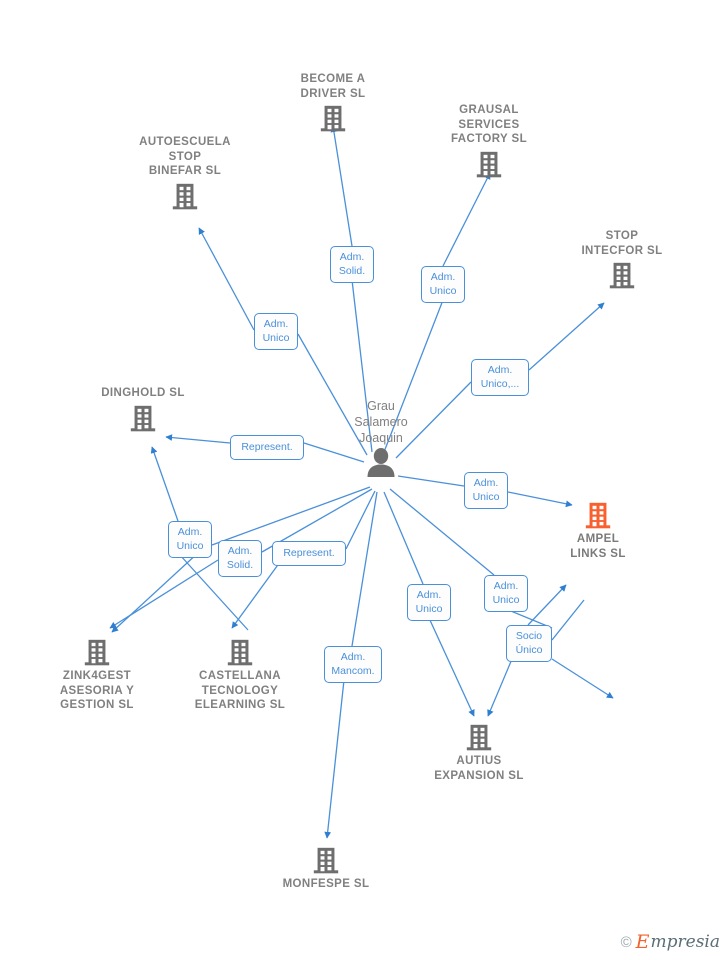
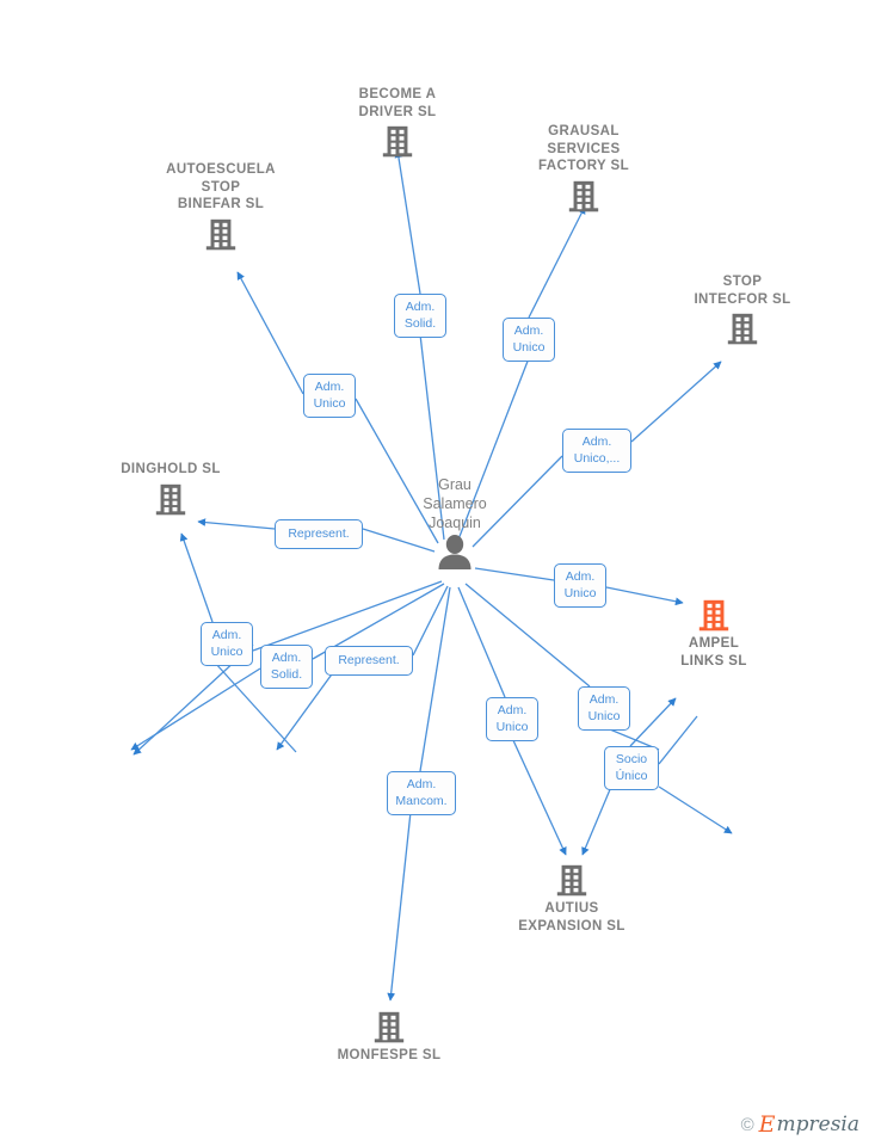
  BECOME A
  DRIVER SL
  GRAUSAL
  SERVICES
  FACTORY SL
  AUTOESCUELA
  STOP
  BINEFAR SL
  STOP
  INTECFOR SL
  DINGHOLD SL
  AMPEL
  LINKS SL
- ZINK4GEST
- ASESORIA Y
- GESTION SL
- CASTELLANA
- TECNOLOGY
- ELEARNING SL
  AUTIUS
  EXPANSION SL
  MONFESPE SL
  Grau
  Salamero
  Joaquin
  Adm.
  Solid.
  Adm.
  Unico
  Adm.
  Unico
  Adm.
  Unico,...
  Represent.
  Adm.
  Unico
  Adm.
  Unico
  Adm.
  Solid.
  Represent.
  Adm.
  Unico
  Adm.
  Unico
  Socio
  Único
  Adm.
  Mancom.
  ©
  E
  mpresia
